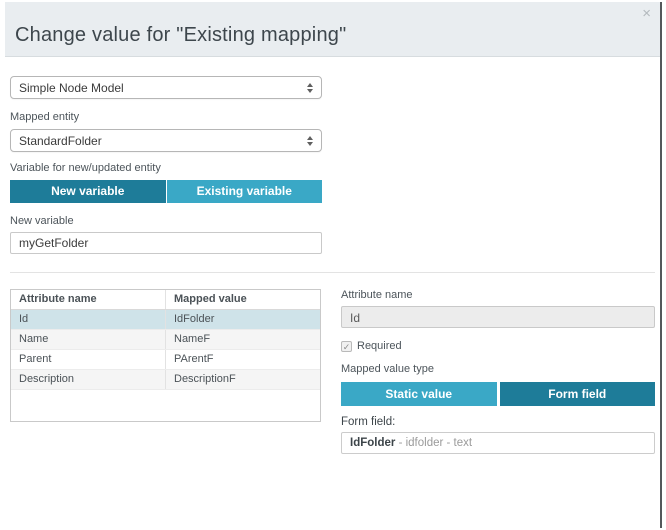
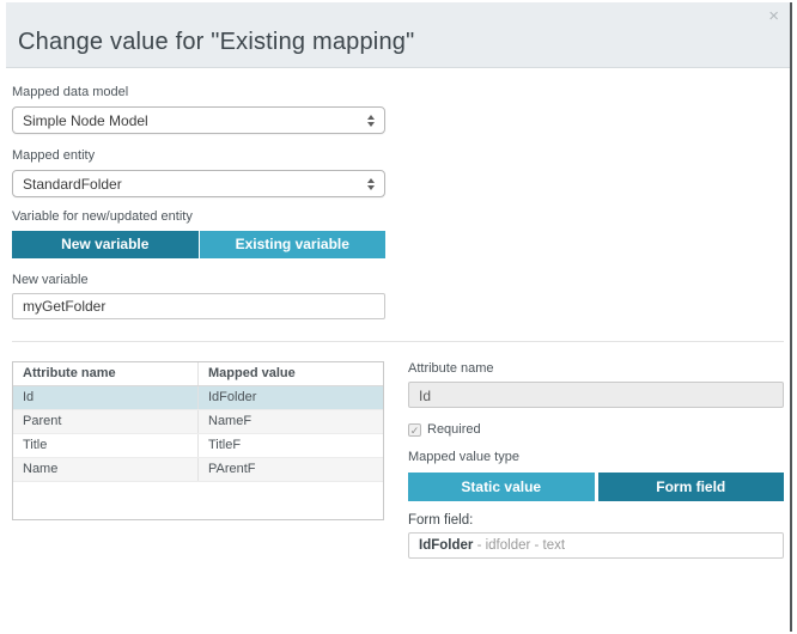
  Change value for "Existing mapping"
  ×
+ Mapped data model
  Simple Node Model
  Mapped entity
  StandardFolder
  Variable for new/updated entity
  New variable
  Existing variable
  New variable
  myGetFolder
  Attribute name	Mapped value
  Id	IdFolder
- Name	NameF
+ Parent	NameF
+ Title	TitleF
- Parent	PArentF
+ Name	PArentF
- Description	DescriptionF
  Attribute name
  Id
  ✓
  Required
  Mapped value type
  Static value
  Form field
  Form field:
  IdFolder - idfolder - text
